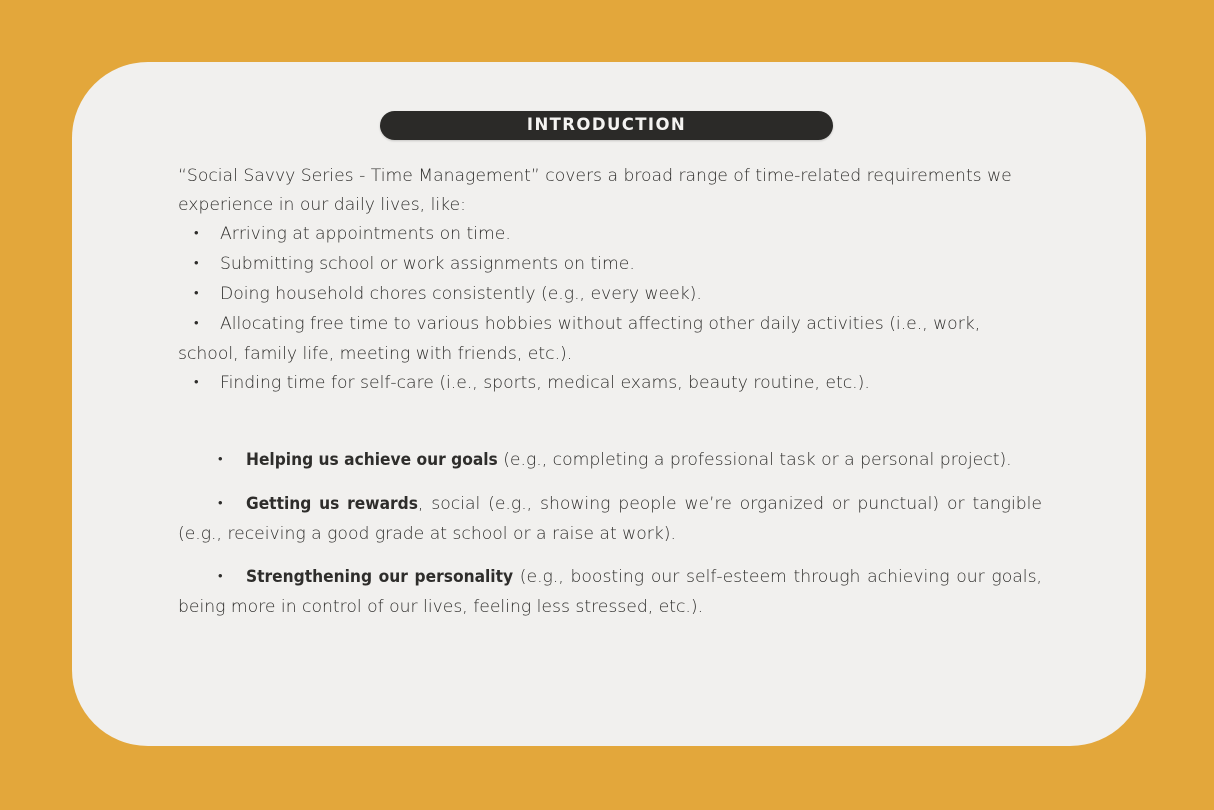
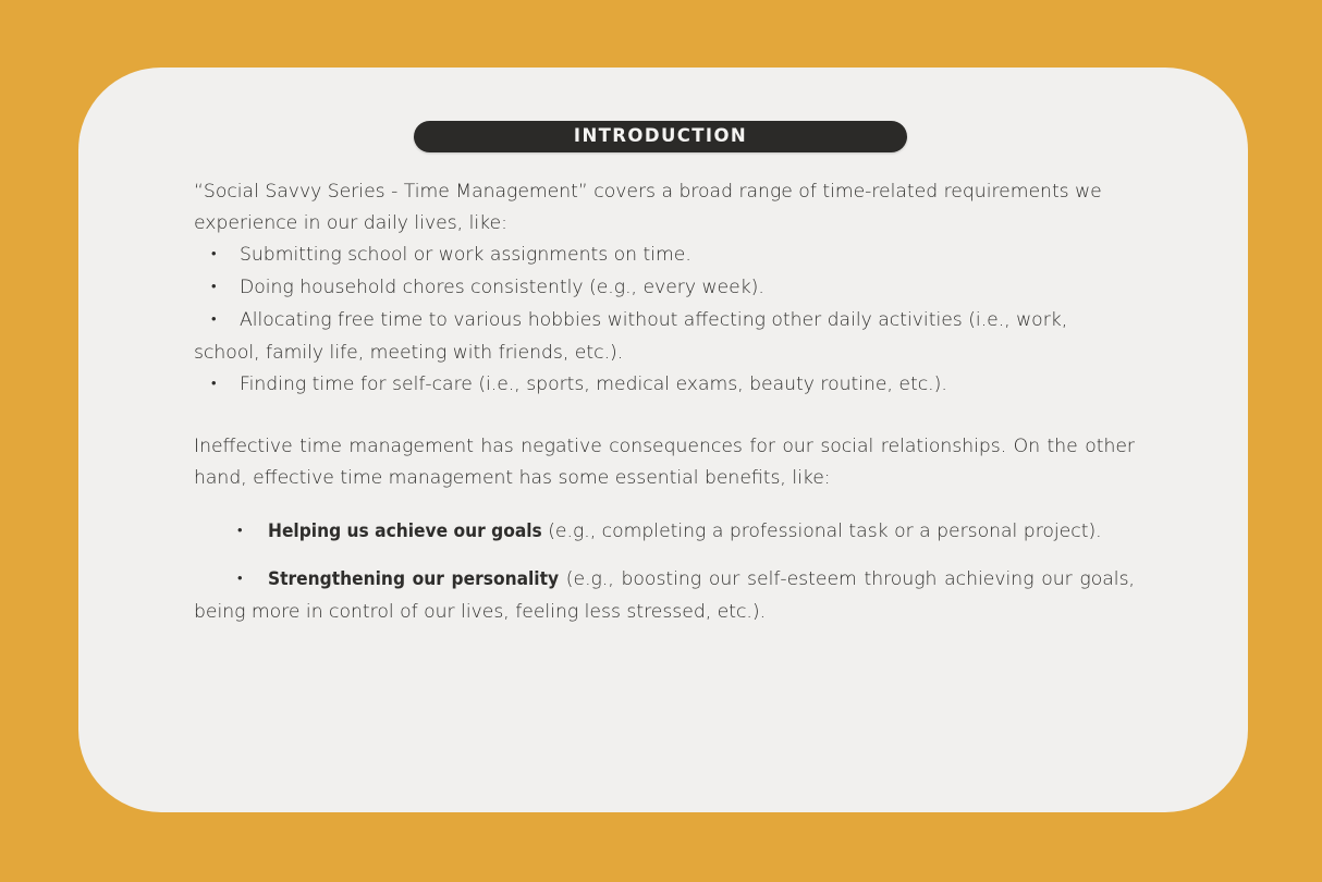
  INTRODUCTION
  “Social Savvy Series - Time Management” covers a broad range of time-related requirements we experience in our daily lives, like:
- Arriving at appointments on time.
  Submitting school or work assignments on time.
  Doing household chores consistently (e.g., every week).
  Allocating free time to various hobbies without affecting other daily activities (i.e., work, school, family life, meeting with friends, etc.).
  Finding time for self-care (i.e., sports, medical exams, beauty routine, etc.).
+ Ineffective time management has negative consequences for our social relationships. On the other hand, effective time management has some essential benefits, like:
  Helping us achieve our goals (e.g., completing a professional task or a personal project).
- Getting us rewards, social (e.g., showing people we’re organized or punctual) or tangible (e.g., receiving a good grade at school or a raise at work).
  Strengthening our personality (e.g., boosting our self-esteem through achieving our goals, being more in control of our lives, feeling less stressed, etc.).
